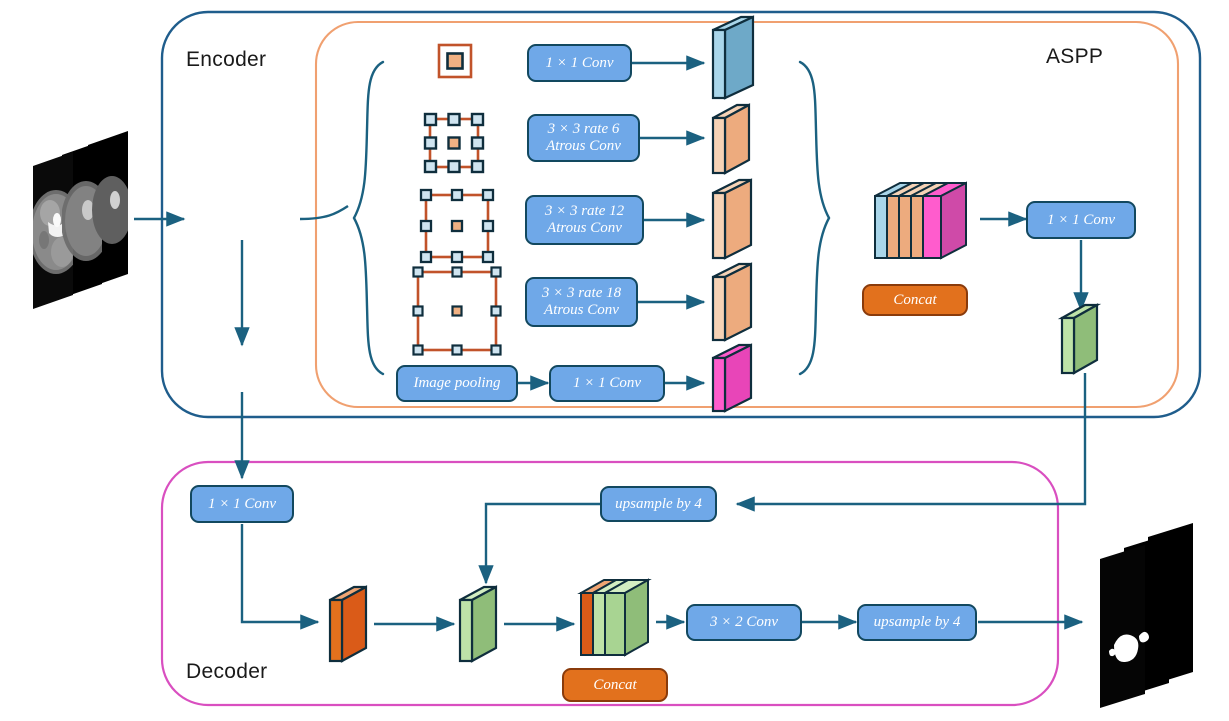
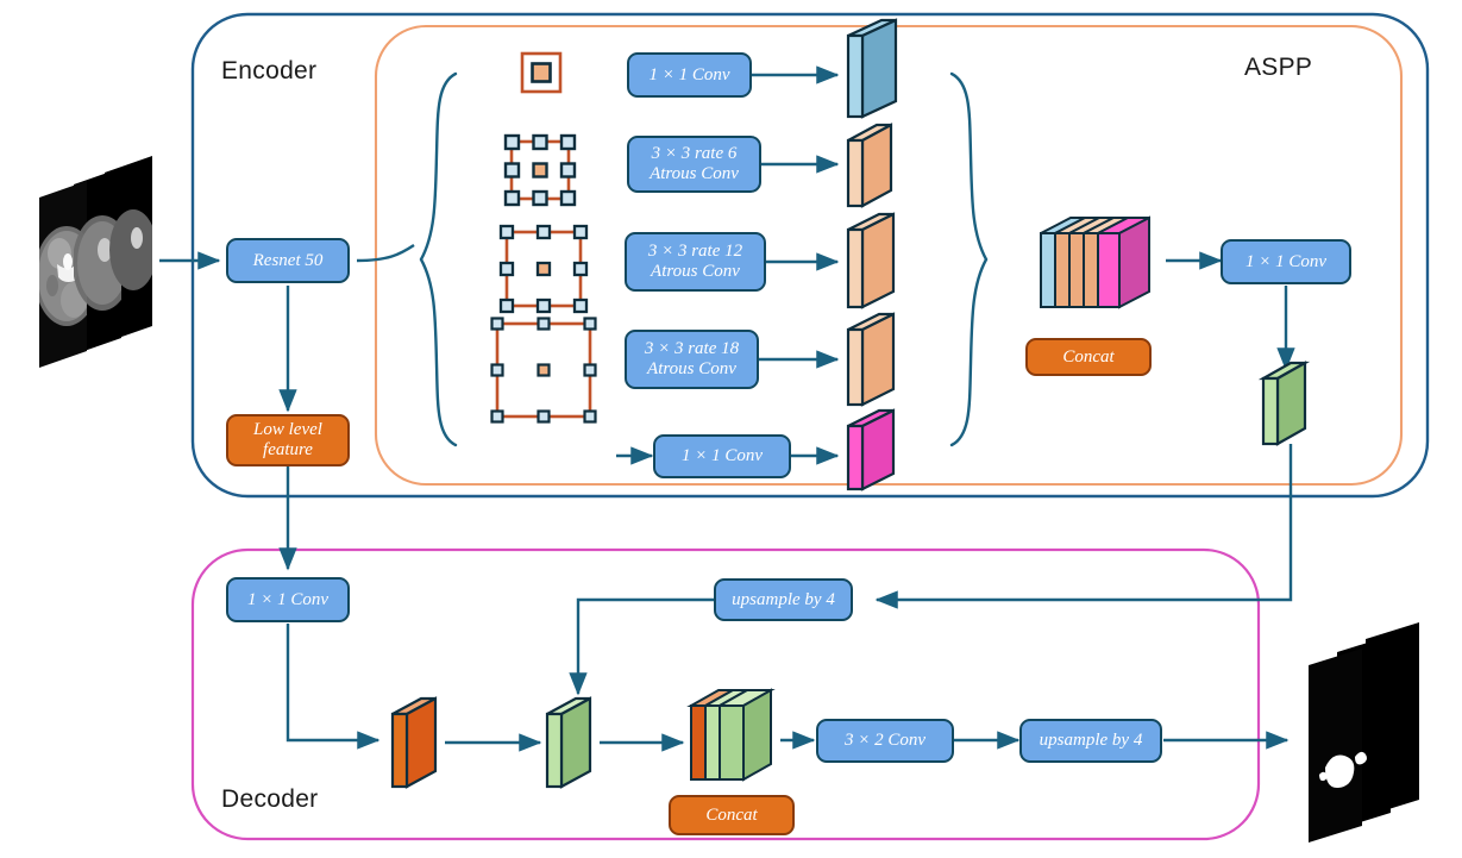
  Encoder
  ASPP
  Decoder
+ Resnet 50
+ Low level
+ feature
  1 × 1 Conv
  3 × 3 rate 6
  Atrous Conv
  3 × 3 rate 12
  Atrous Conv
  3 × 3 rate 18
  Atrous Conv
- Image pooling
  1 × 1 Conv
  Concat
  1 × 1 Conv
  1 × 1 Conv
  upsample by 4
  Concat
  3 × 2 Conv
  upsample by 4
